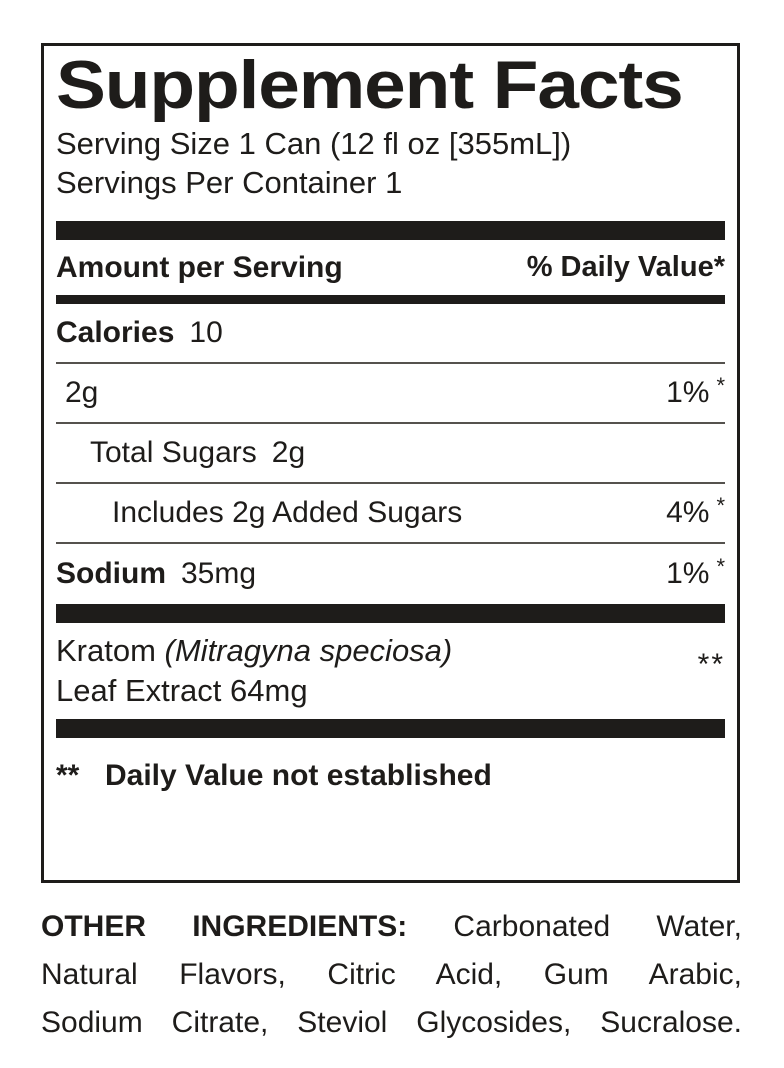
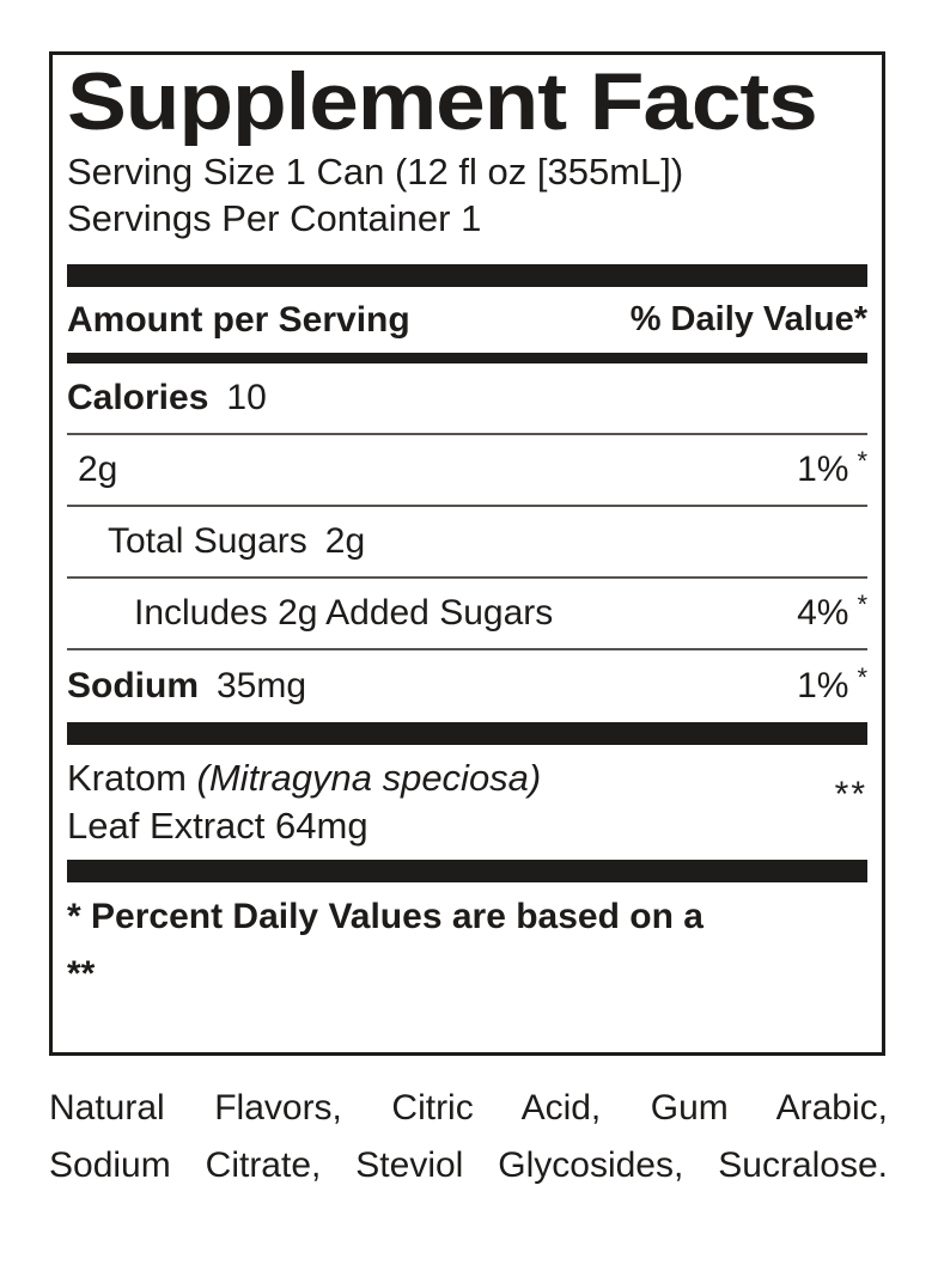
  Supplement Facts
  Serving Size 1 Can (12 fl oz [355mL])
  Servings Per Container 1
  Amount per Serving
  % Daily Value*
  Calories
  10
  2g
  1% *
  Total Sugars
  2g
  Includes 2g Added Sugars
  4% *
  Sodium
  35mg
  1% *
  Kratom (Mitragyna speciosa)
  Leaf Extract 64mg
  **
+ * Percent Daily Values are based on a
  **
- Daily Value not established
- OTHER INGREDIENTS: Carbonated Water,
  Natural Flavors, Citric Acid, Gum Arabic,
  Sodium Citrate, Steviol Glycosides, Sucralose.
